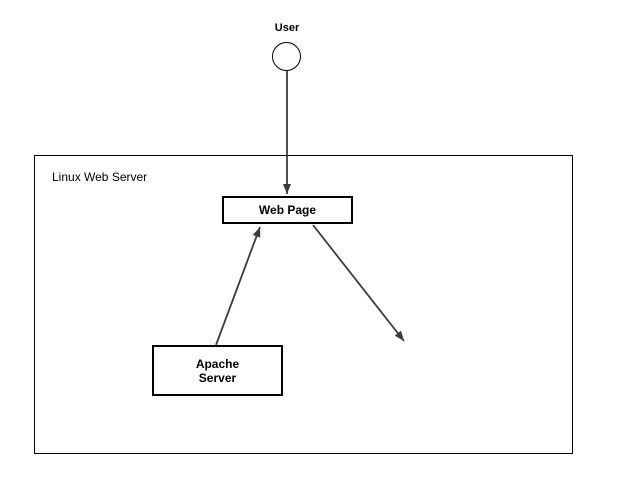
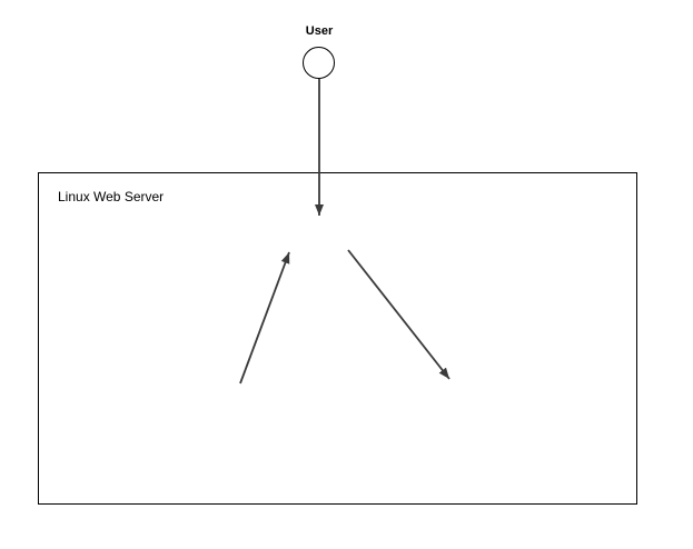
  User
  Linux Web Server
- Web Page
- Apache
- Server
